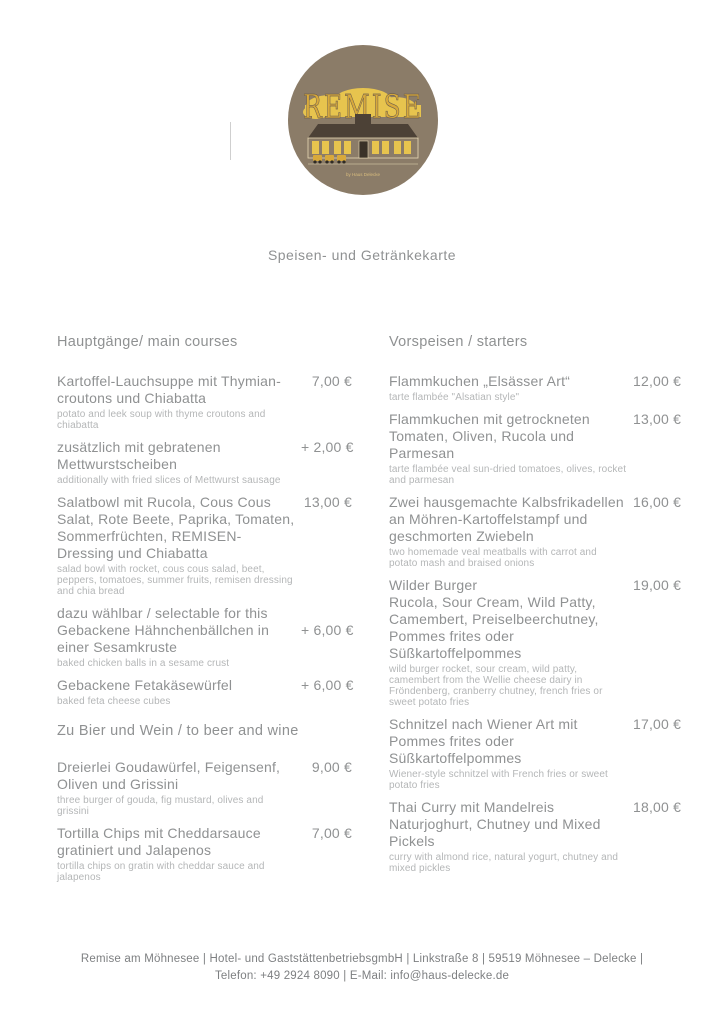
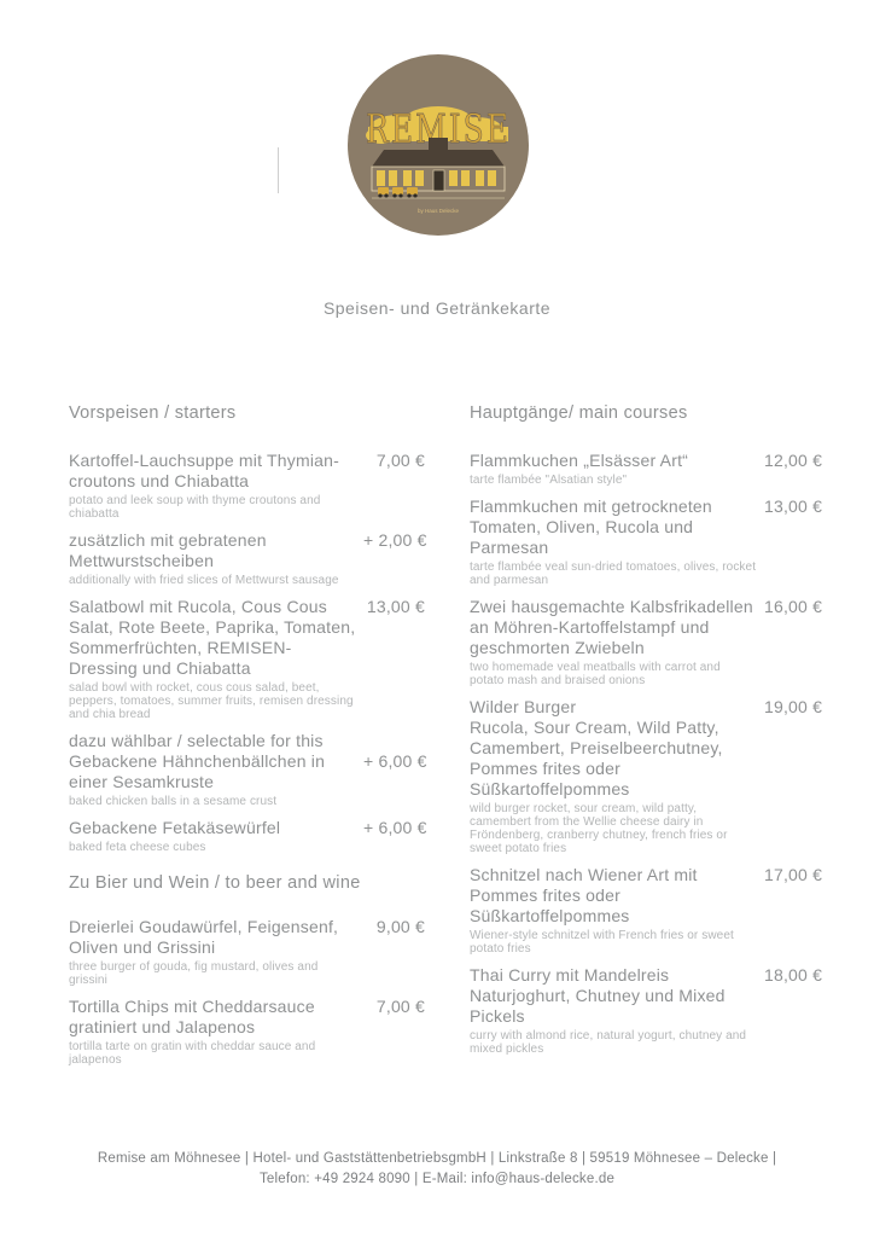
  REMISE
  Speisen- und Getränkekarte
- Hauptgänge/ main courses
+ Vorspeisen / starters
  Kartoffel-Lauchsuppe mit Thymian-croutons und Chiabatta
  potato and leek soup with thyme croutons and chiabatta
  7,00 €
  zusätzlich mit gebratenen Mettwurstscheiben
  additionally with fried slices of Mettwurst sausage
  + 2,00 €
  Salatbowl mit Rucola, Cous Cous Salat, Rote Beete, Paprika, Tomaten, Sommerfrüchten, REMISEN-Dressing und Chiabatta
  salad bowl with rocket, cous cous salad, beet, peppers, tomatoes, summer fruits, remisen dressing and chia bread
  13,00 €
  dazu wählbar / selectable for this
  Gebackene Hähnchenbällchen in einer Sesamkruste
  baked chicken balls in a sesame crust
  + 6,00 €
  Gebackene Fetakäsewürfel
  baked feta cheese cubes
  + 6,00 €
  Zu Bier und Wein / to beer and wine
  Dreierlei Goudawürfel, Feigensenf, Oliven und Grissini
  three burger of gouda, fig mustard, olives and grissini
  9,00 €
  Tortilla Chips mit Cheddarsauce gratiniert und Jalapenos
- tortilla chips on gratin with cheddar sauce and jalapenos
+ tortilla tarte on gratin with cheddar sauce and jalapenos
  7,00 €
- Vorspeisen / starters
+ Hauptgänge/ main courses
  Flammkuchen „Elsässer Art“
  tarte flambée "Alsatian style"
  12,00 €
  Flammkuchen mit getrockneten Tomaten, Oliven, Rucola und Parmesan
  tarte flambée veal sun-dried tomatoes, olives, rocket and parmesan
  13,00 €
  Zwei hausgemachte Kalbsfrikadellen an Möhren-Kartoffelstampf und geschmorten Zwiebeln
  two homemade veal meatballs with carrot and potato mash and braised onions
  16,00 €
  Wilder Burger
  Rucola, Sour Cream, Wild Patty, Camembert, Preiselbeerchutney, Pommes frites oder Süßkartoffelpommes
  wild burger rocket, sour cream, wild patty, camembert from the Wellie cheese dairy in Fröndenberg, cranberry chutney, french fries or sweet potato fries
  19,00 €
  Schnitzel nach Wiener Art mit Pommes frites oder Süßkartoffelpommes
  Wiener-style schnitzel with French fries or sweet potato fries
  17,00 €
  Thai Curry mit Mandelreis
  Naturjoghurt, Chutney und Mixed Pickels
  curry with almond rice, natural yogurt, chutney and mixed pickles
  18,00 €
  Remise am Möhnesee | Hotel- und GaststättenbetriebsgmbH | Linkstraße 8 | 59519 Möhnesee – Delecke |
  Telefon: +49 2924 8090 | E-Mail: info@haus-delecke.de
